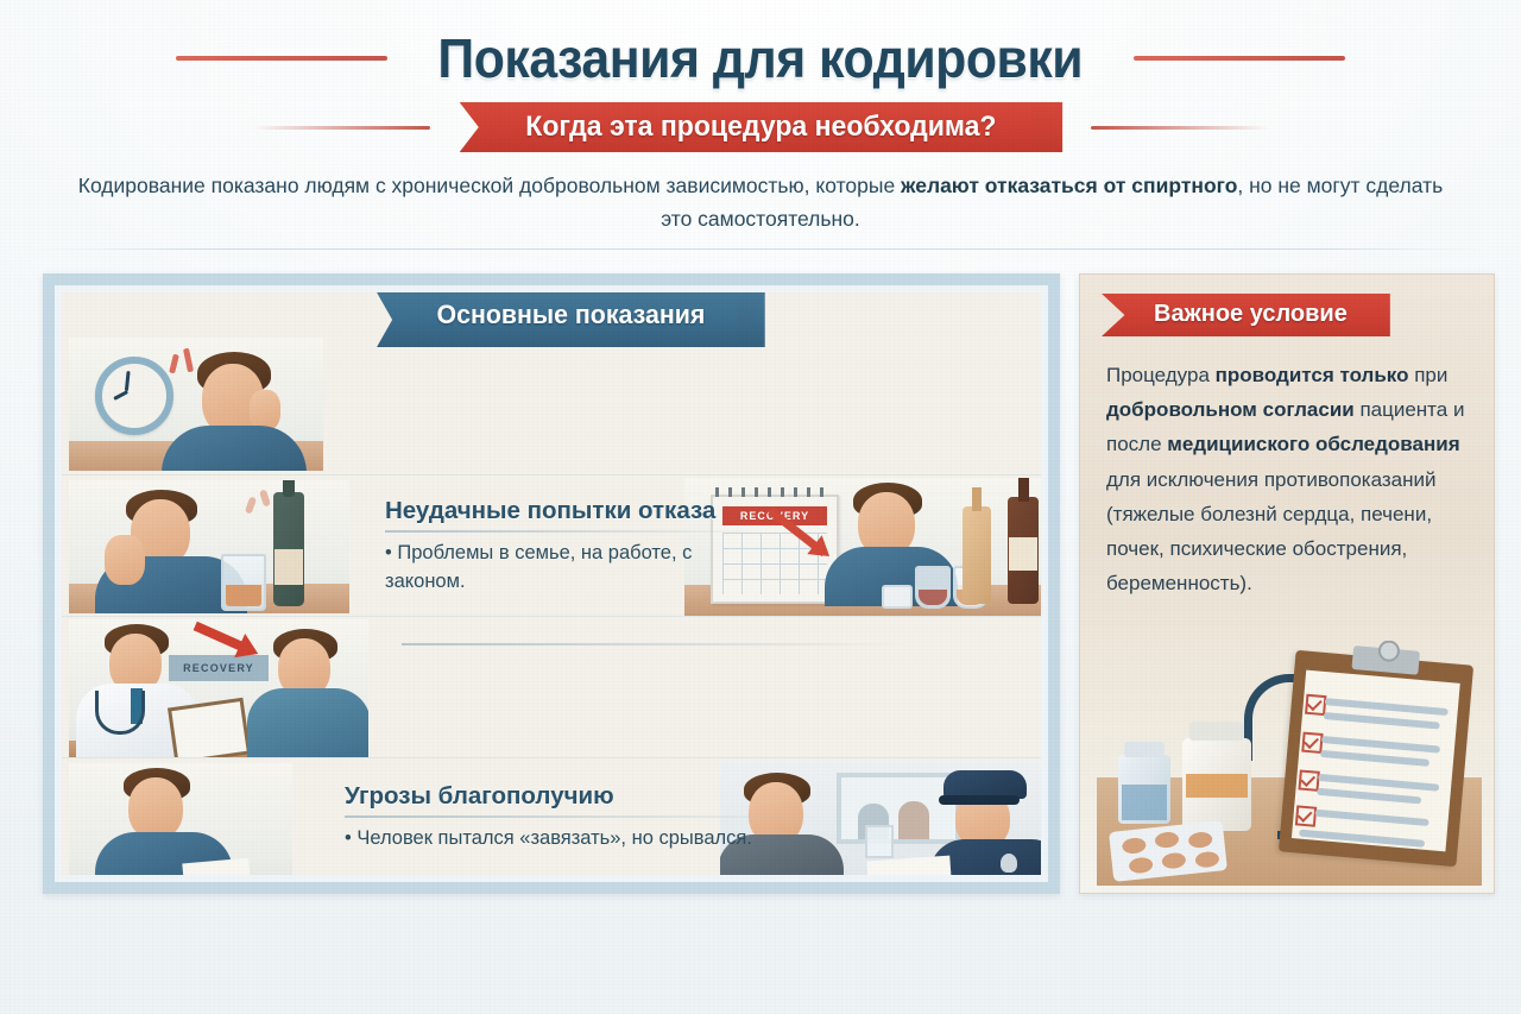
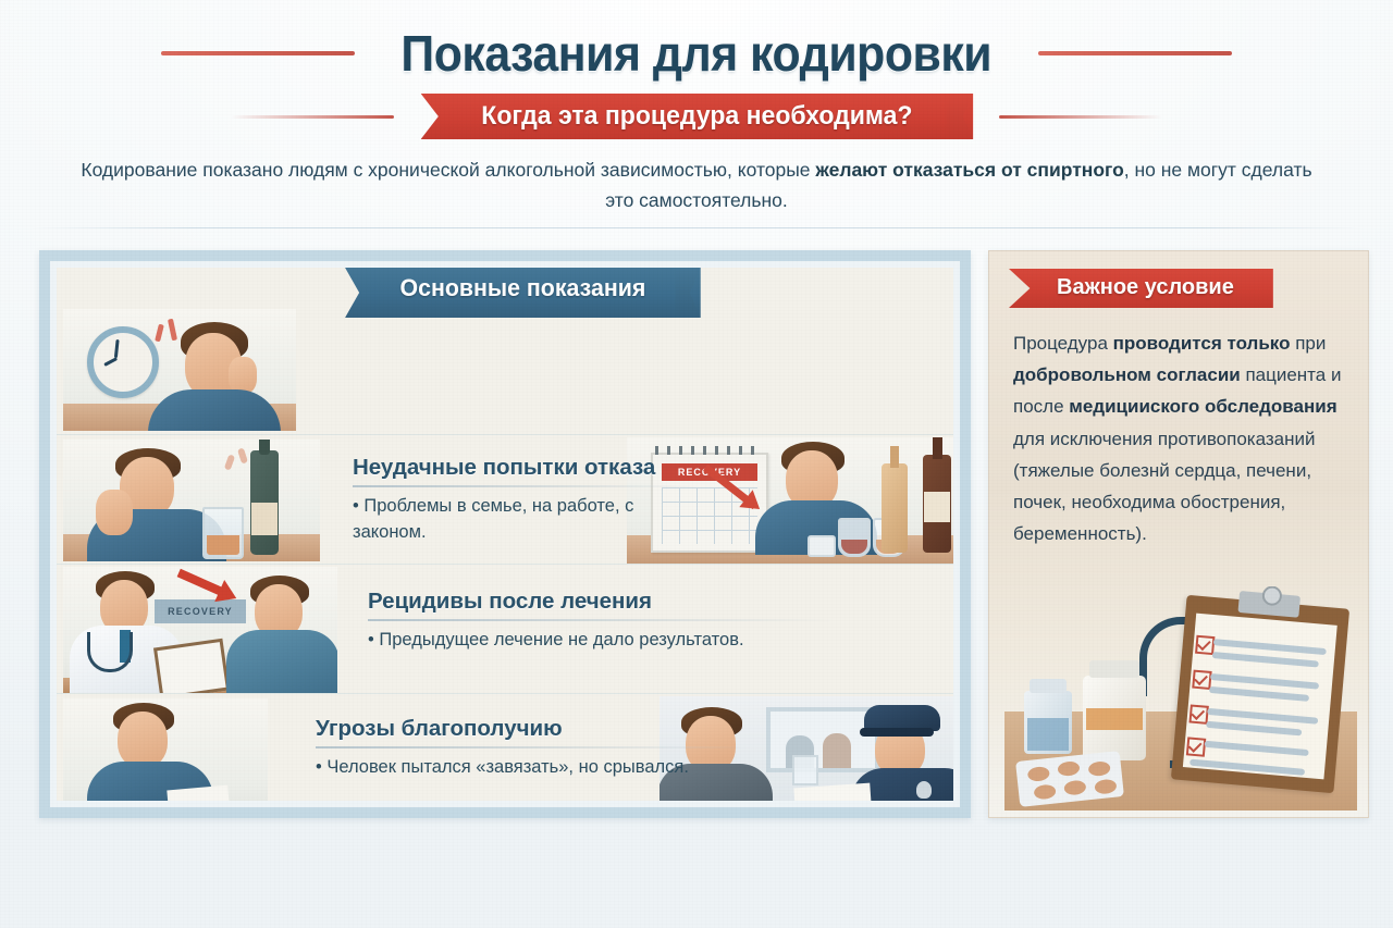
  Показания для кодировки
  Когда эта процедура необходима?
- Кодирование показано людям с хронической добровольном зависимостью, которые желают отказаться от спиртного, но не могут сделать это самостоятельно.
+ Кодирование показано людям с хронической алкогольной зависимостью, которые желают отказаться от спиртного, но не могут сделать это самостоятельно.
  Основные показания
  RECERY
  Неудачные попытки отказа
  • Проблемы в семье, на работе, с законом.
  RECOVERY
+ Рецидивы после лечения
+ • Предыдущее лечение не дало результатов.
  Угрозы благополучию
  • Человек пытался «завязать», но срывался.
  Важное условие
- Процедура проводится только при добровольном согласии пациента и после медицииского обследования для исключения противопоказаний (тяжелые болезнй сердца, печени, почек, психические обострения, беременность).
+ Процедура проводится только при добровольном согласии пациента и после медицииского обследования для исключения противопоказаний (тяжелые болезнй сердца, печени, почек, необходима обострения, беременность).
